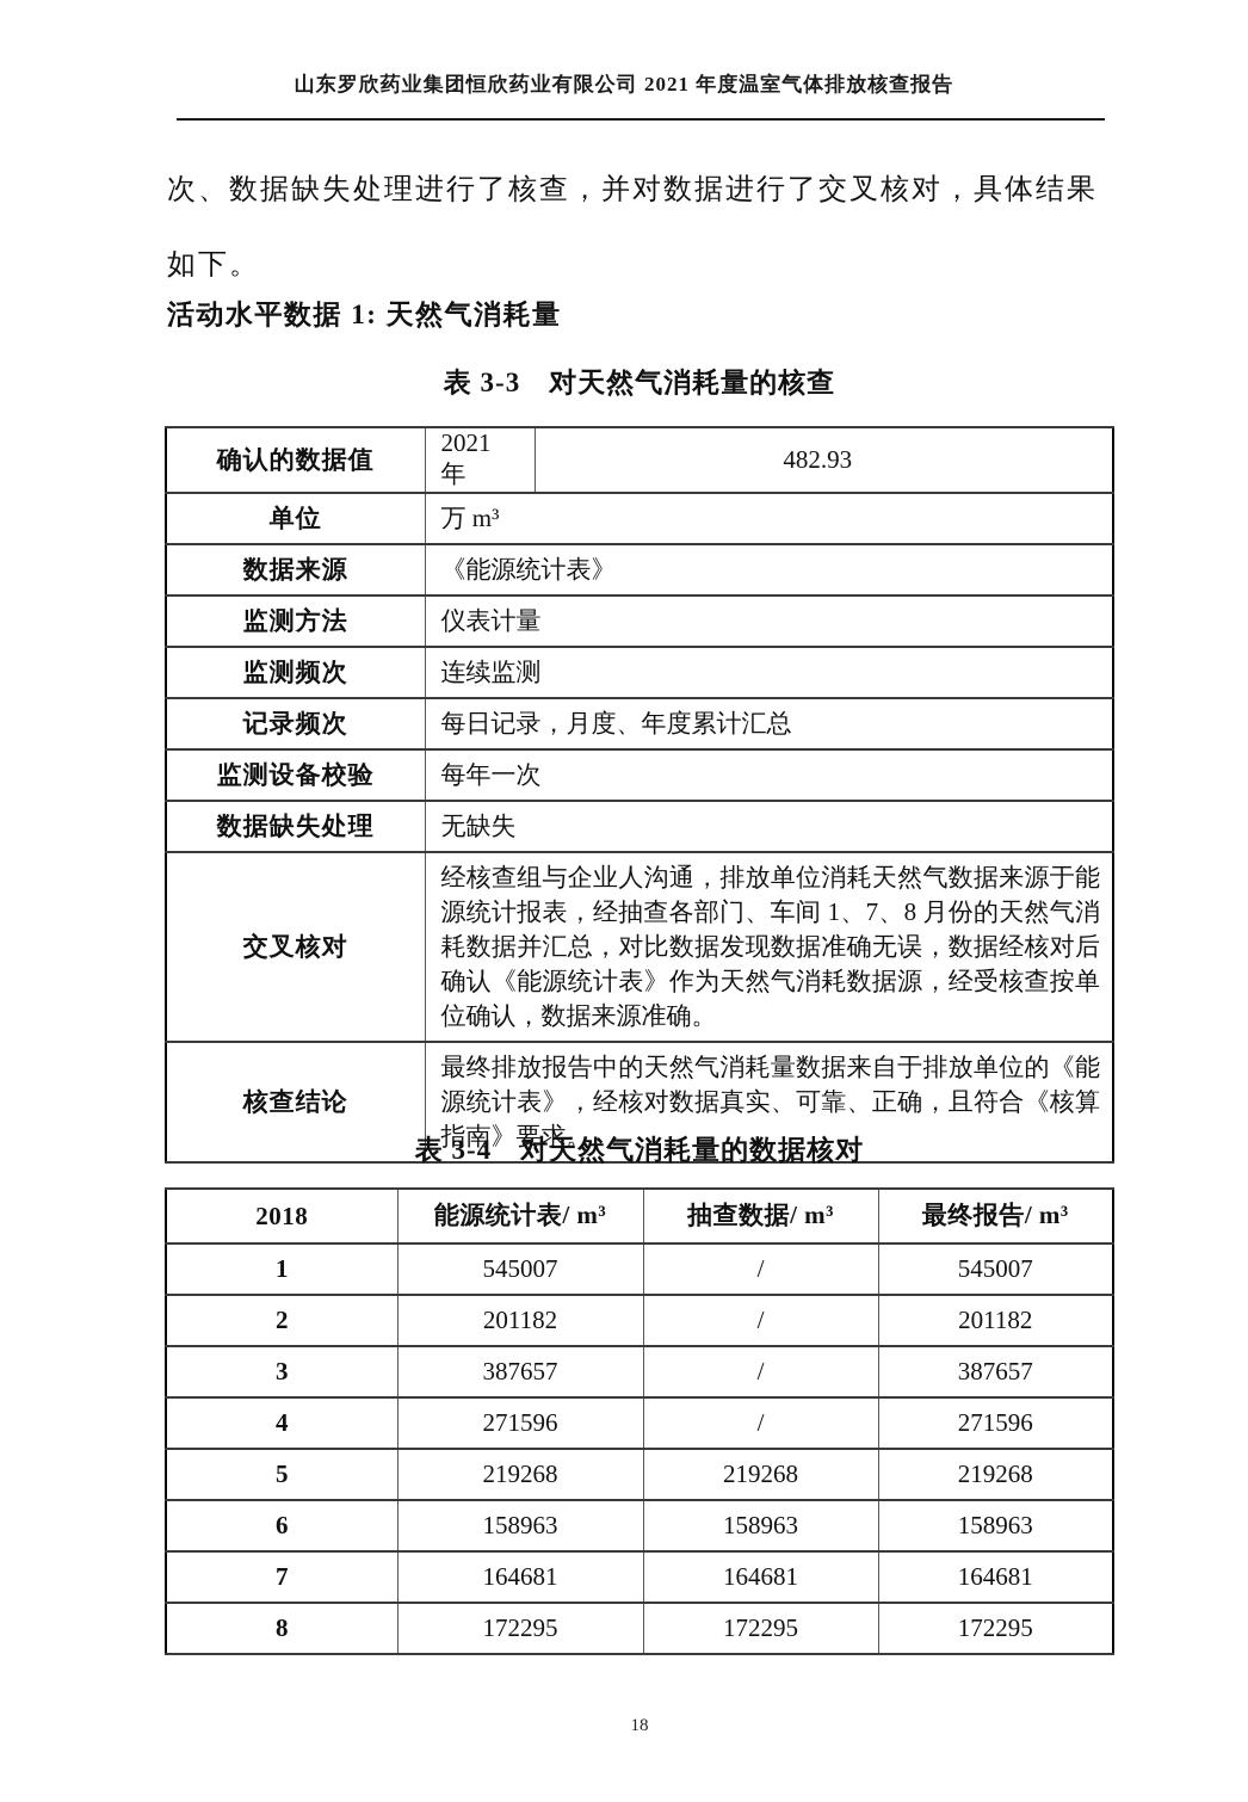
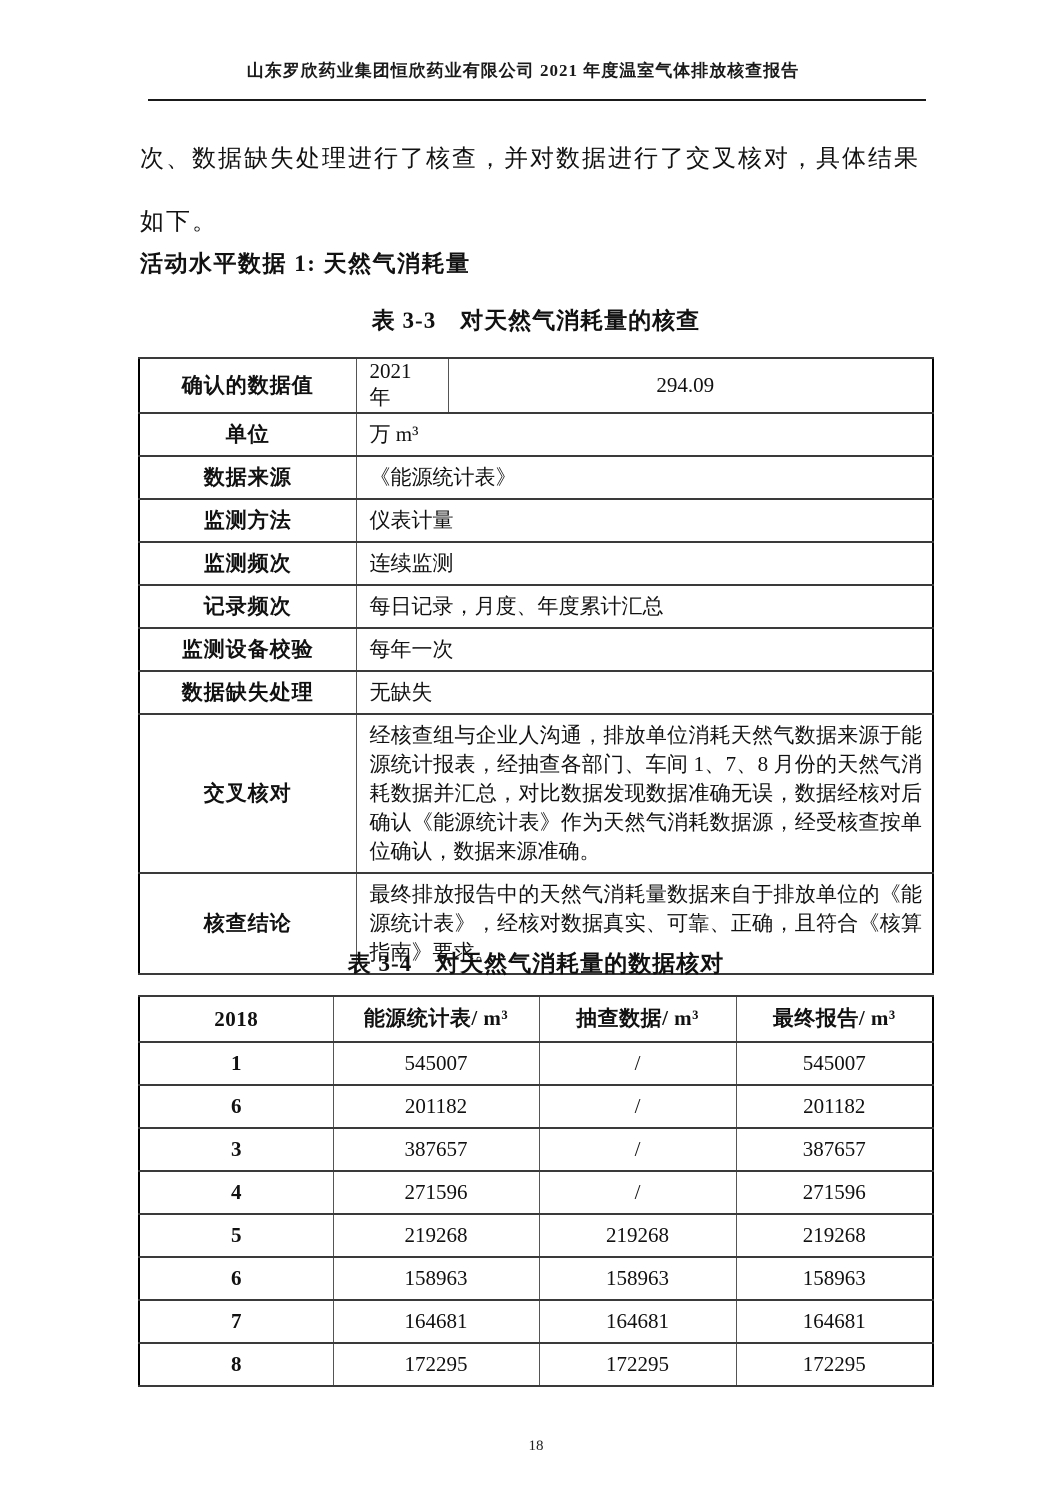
  山东罗欣药业集团恒欣药业有限公司 2021 年度温室气体排放核查报告
  次、数据缺失处理进行了核查，并对数据进行了交叉核对，具体结果
  如下。
  活动水平数据 1: 天然气消耗量
  表 3-3 对天然气消耗量的核查
- 确认的数据值	2021 年	482.93
+ 确认的数据值	2021 年	294.09
  单位	万 m³
  数据来源	《能源统计表》
  监测方法	仪表计量
  监测频次	连续监测
  记录频次	每日记录，月度、年度累计汇总
  监测设备校验	每年一次
  数据缺失处理	无缺失
  交叉核对	经核查组与企业人沟通，排放单位消耗天然气数据来源于能源统计报表，经抽查各部门、车间 1、7、8 月份的天然气消耗数据并汇总，对比数据发现数据准确无误，数据经核对后确认《能源统计表》作为天然气消耗数据源，经受核查按单位确认，数据来源准确。
  核查结论	最终排放报告中的天然气消耗量数据来自于排放单位的《能源统计表》，经核对数据真实、可靠、正确，且符合《核算指南》要求。
  表 3-4 对天然气消耗量的数据核对
  2018	能源统计表/ m³	抽查数据/ m³	最终报告/ m³
  1	545007	/	545007
- 2	201182	/	201182
+ 6	201182	/	201182
  3	387657	/	387657
  4	271596	/	271596
  5	219268	219268	219268
  6	158963	158963	158963
  7	164681	164681	164681
  8	172295	172295	172295
  18
